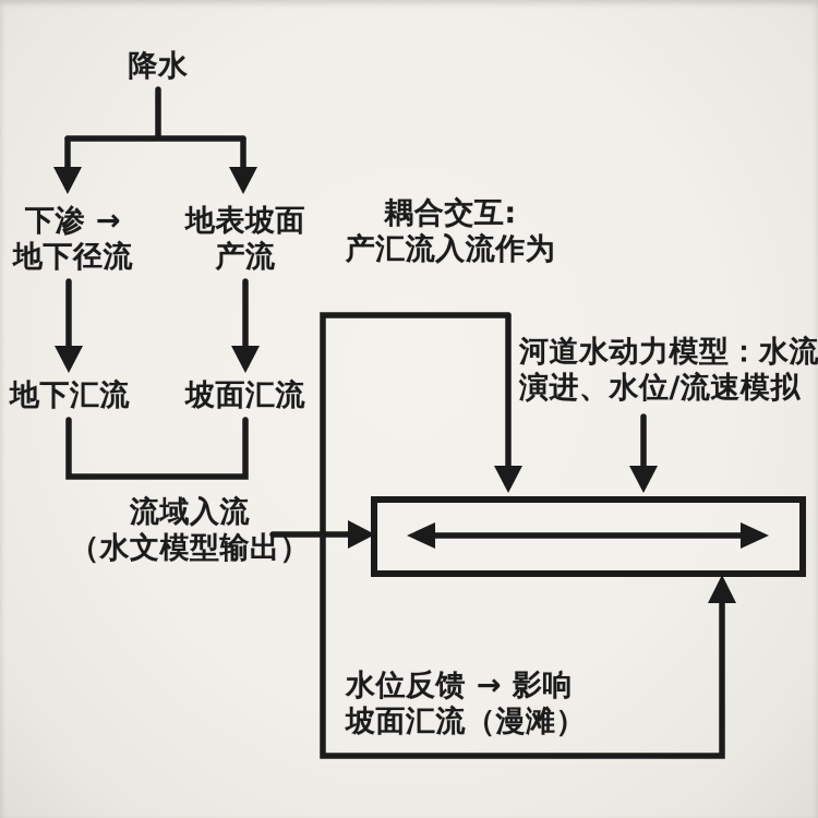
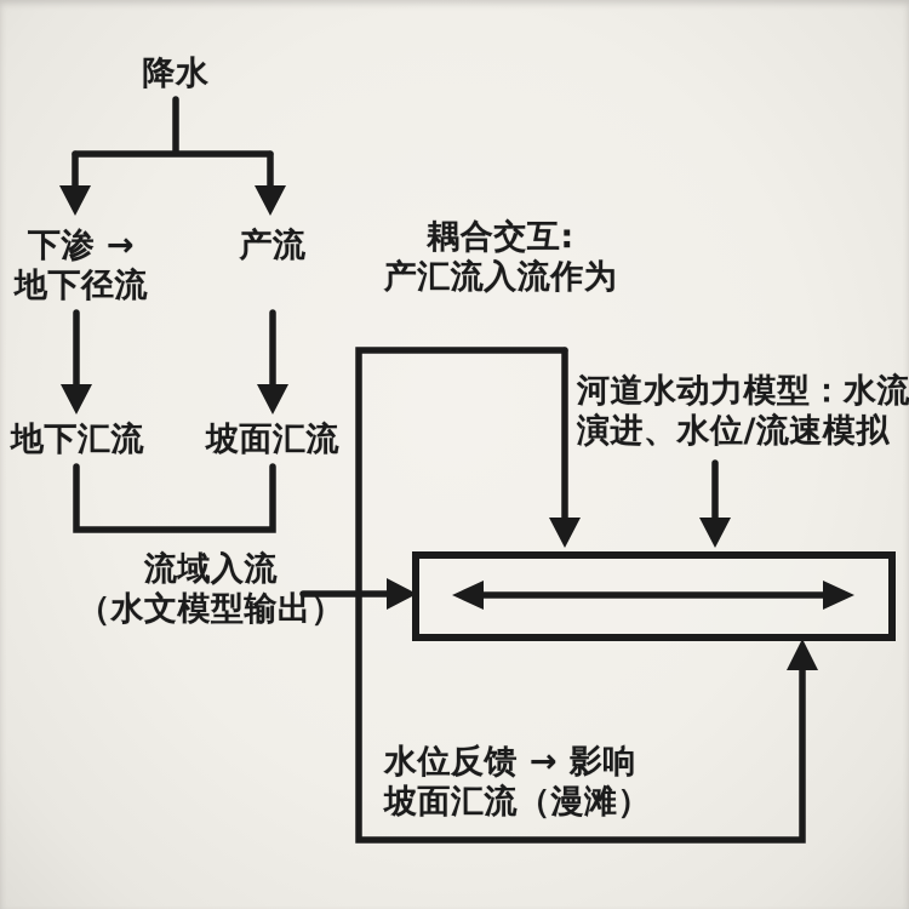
  降水
  下渗 →
  地下径流
- 地表坡面
  产流
  地下汇流
  坡面汇流
  耦合交互:
  产汇流入流作为
  河道水动力模型：水流
  演进、水位/流速模拟
  流域入流
  （水文模型输出）
  水位反馈 → 影响
  坡面汇流（漫滩）
